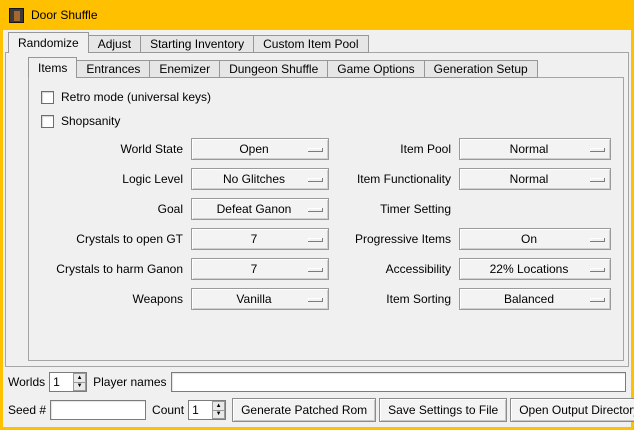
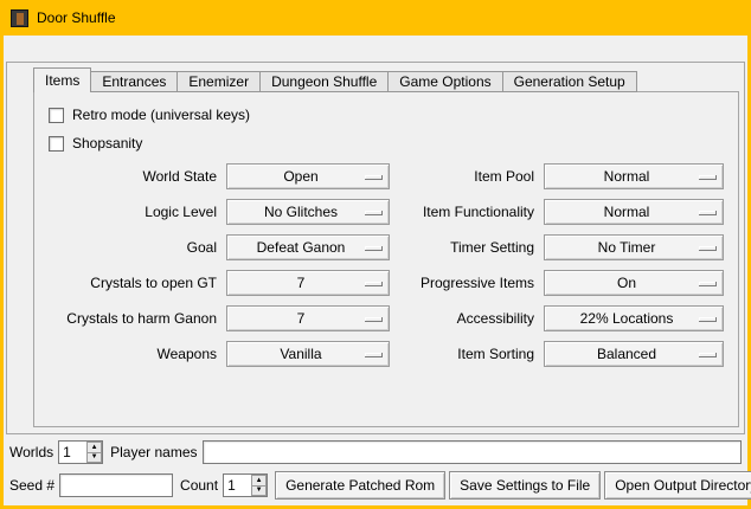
  Door Shuffle
- Randomize
- Adjust
- Starting Inventory
- Custom Item Pool
  Items
  Entrances
  Enemizer
  Dungeon Shuffle
  Game Options
  Generation Setup
  Retro mode (universal keys)
  Shopsanity
  World State
  Open
  Item Pool
  Normal
  Logic Level
  No Glitches
  Item Functionality
  Normal
  Goal
  Defeat Ganon
  Timer Setting
+ No Timer
  Crystals to open GT
  7
  Progressive Items
  On
  Crystals to harm Ganon
  7
  Accessibility
  22% Locations
  Weapons
  Vanilla
  Item Sorting
  Balanced
  Worlds
  1
  Player names
  Seed #
  Count
  1
  Generate Patched Rom
  Save Settings to File
  Open Output Director
